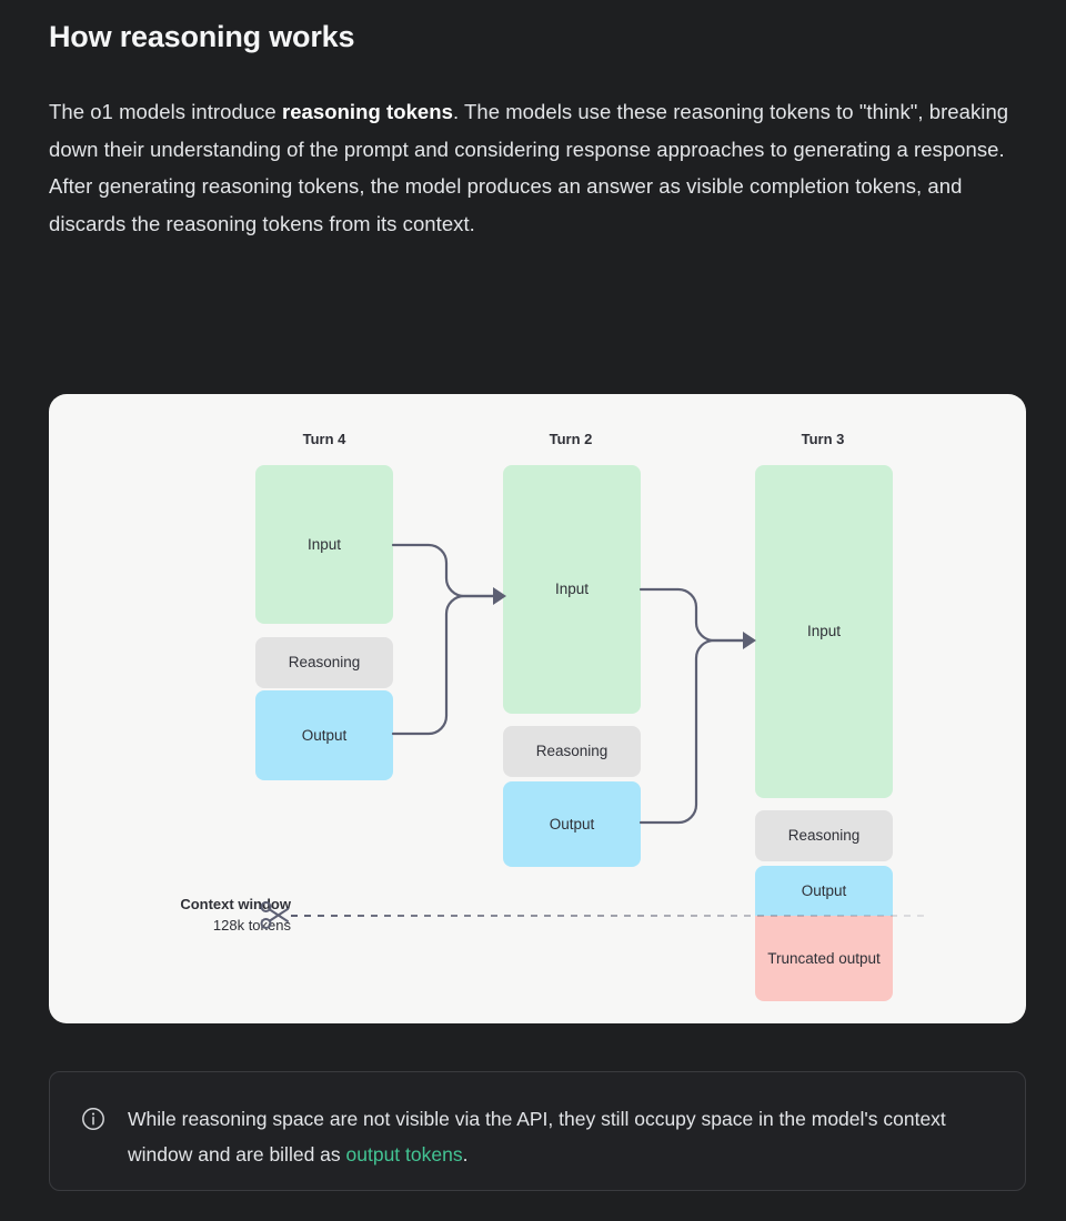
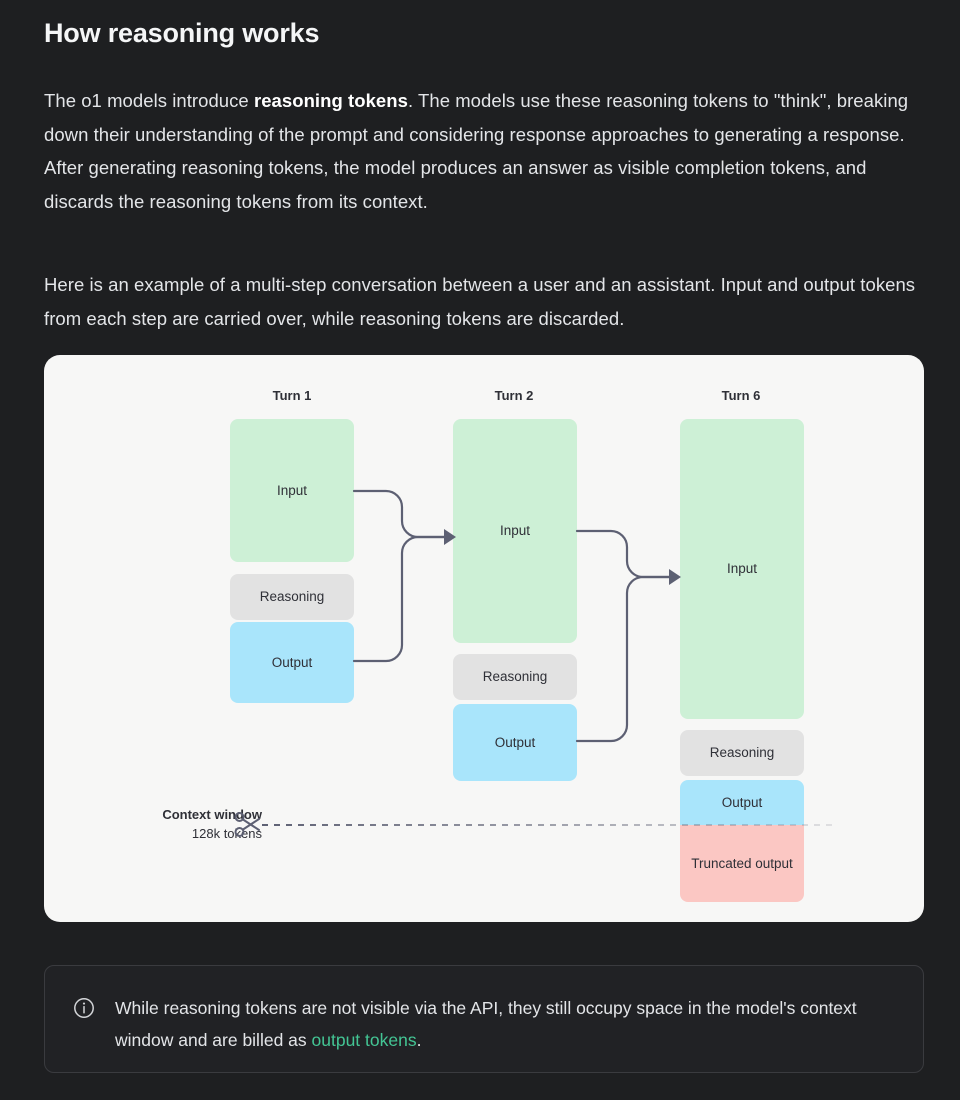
  How reasoning works
  The o1 models introduce reasoning tokens. The models use these reasoning tokens to "think", breaking down their understanding of the prompt and considering response approaches to generating a response. After generating reasoning tokens, the model produces an answer as visible completion tokens, and discards the reasoning tokens from its context.
+ Here is an example of a multi-step conversation between a user and an assistant. Input and output tokens from each step are carried over, while reasoning tokens are discarded.
- Turn 4
+ Turn 1
  Turn 2
- Turn 3
+ Turn 6
  Input
  Reasoning
  Output
  Input
  Reasoning
  Output
  Input
  Reasoning
  Output
  Truncated output
  Context window
  128k tokens
- While reasoning space are not visible via the API, they still occupy space in the model's context window and are billed as output tokens.
+ While reasoning tokens are not visible via the API, they still occupy space in the model's context window and are billed as output tokens.
